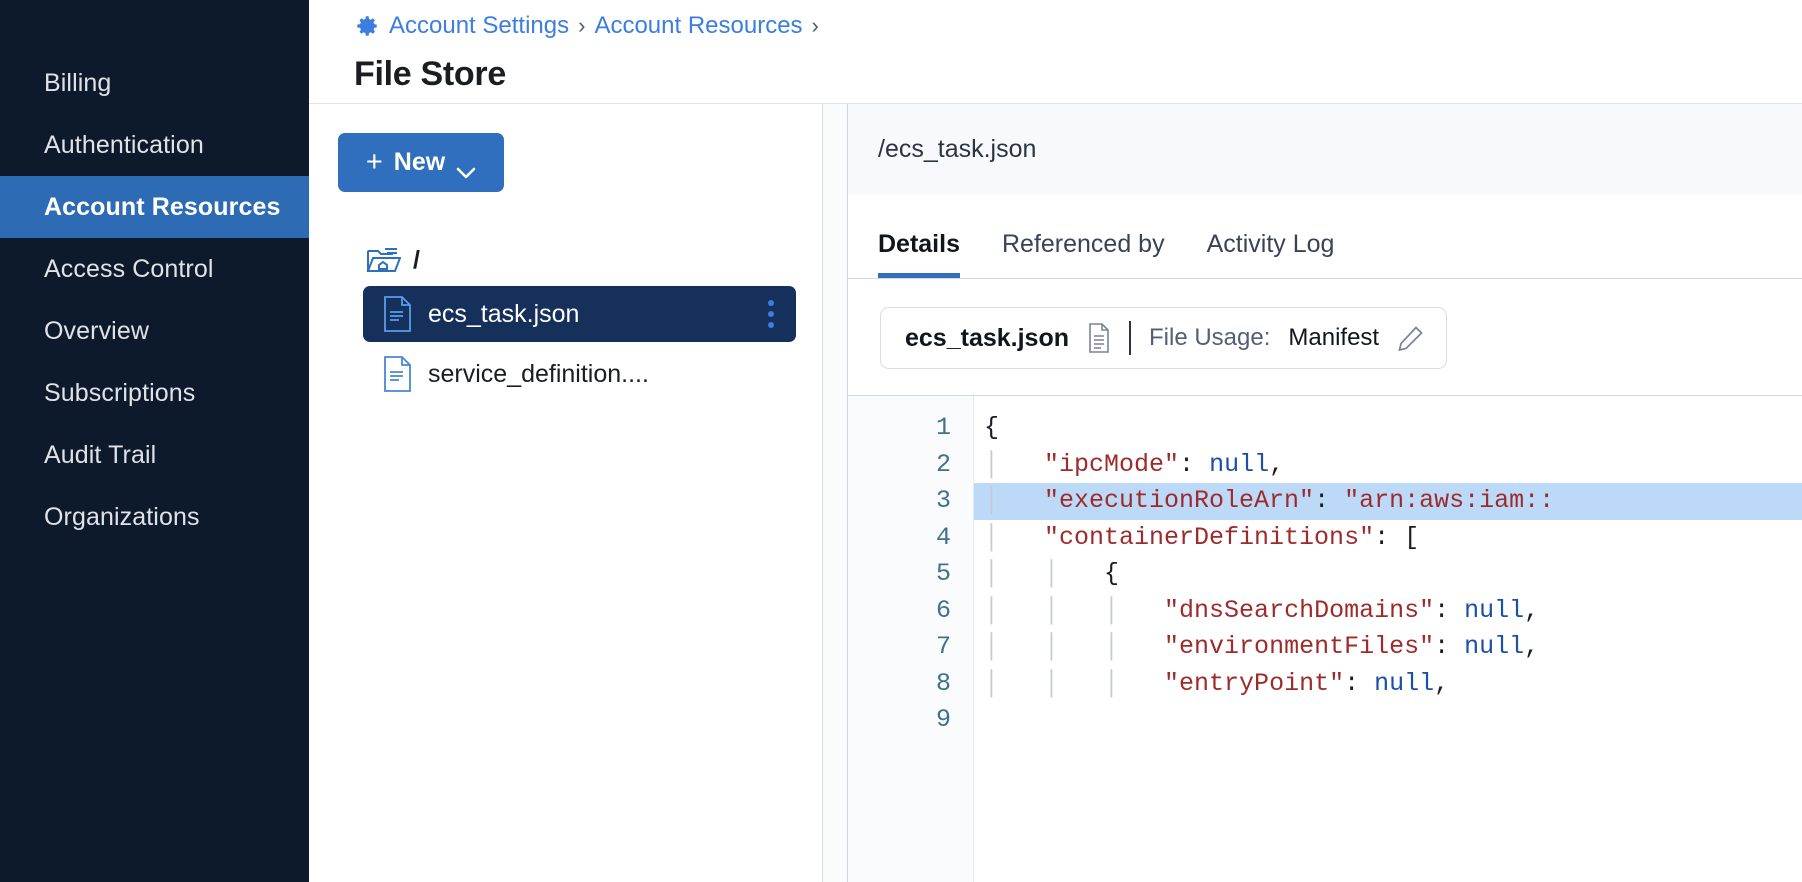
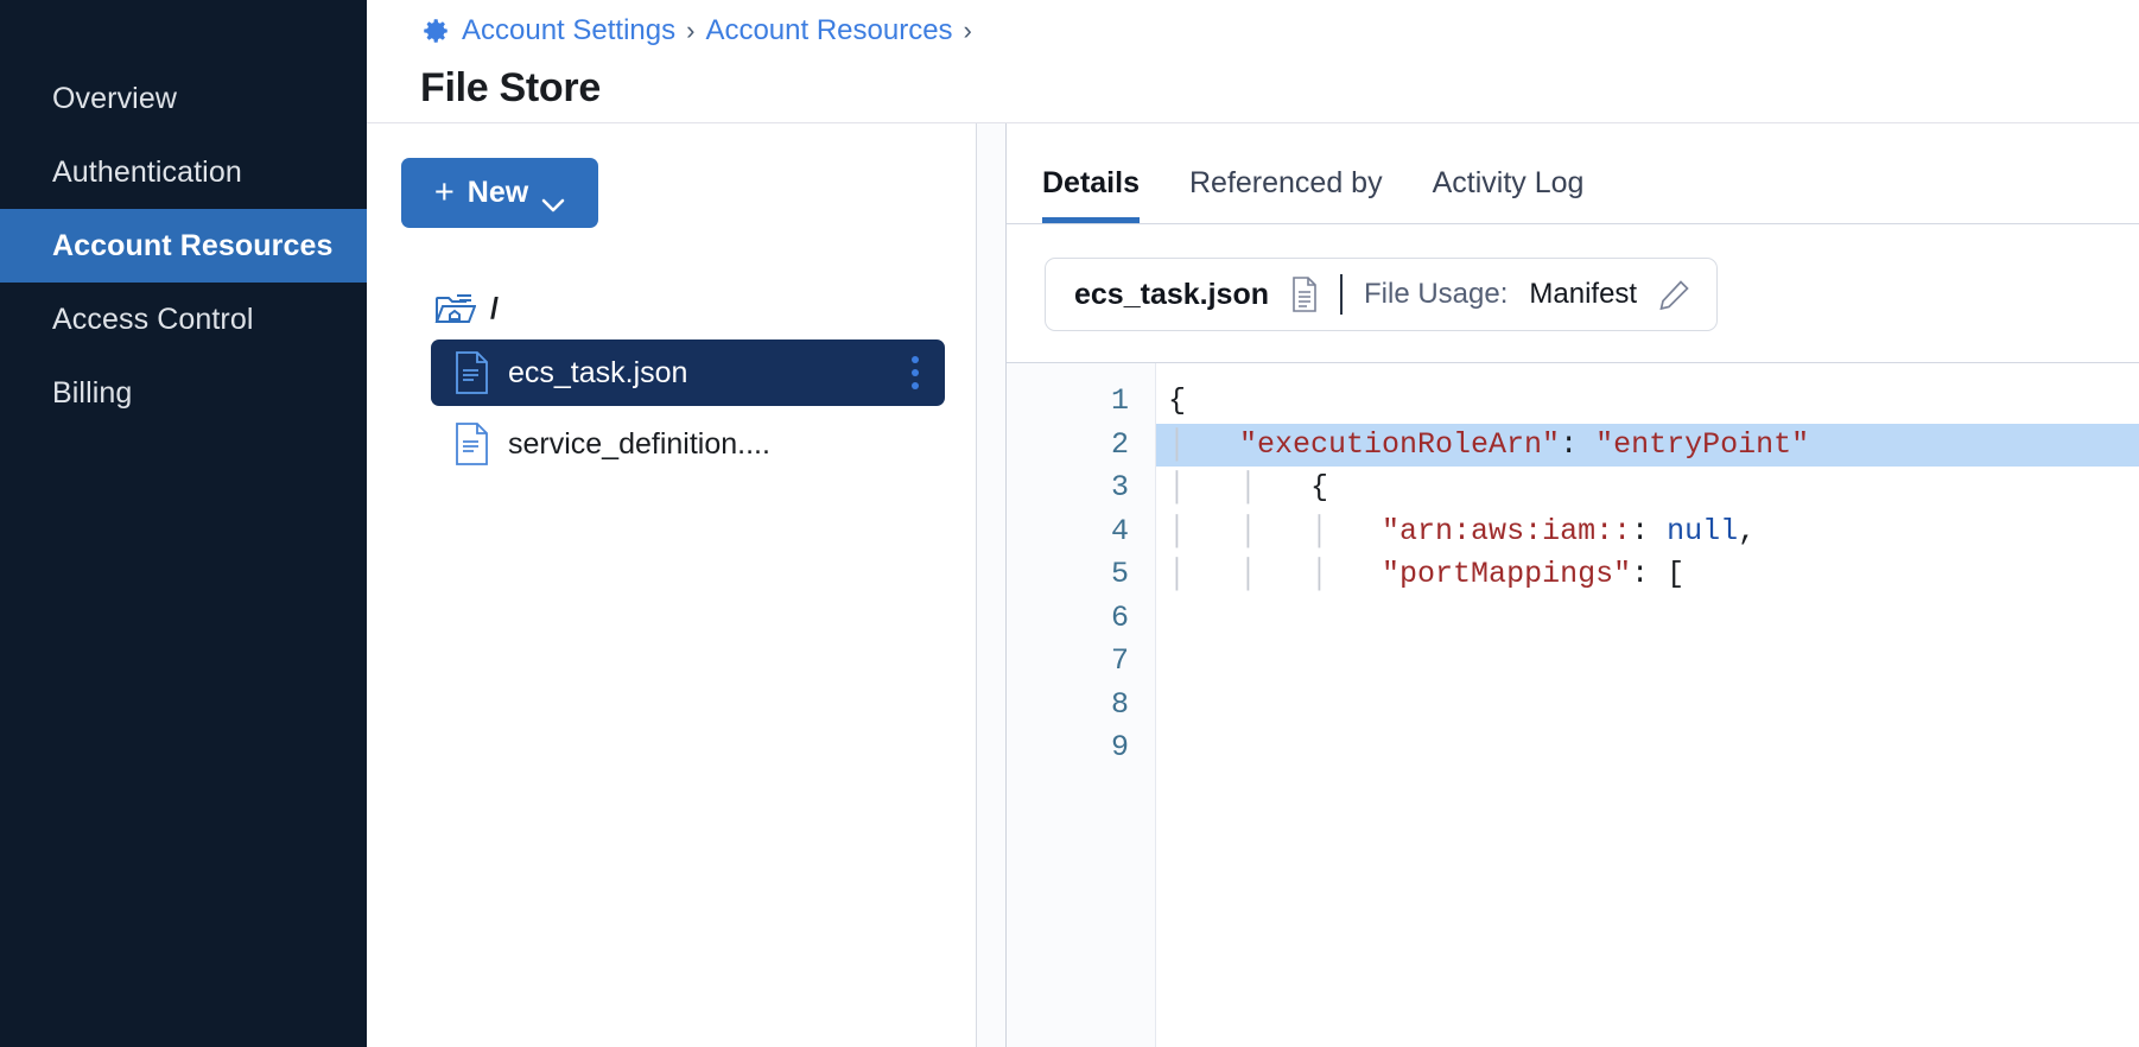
- Billing
+ Overview
  Authentication
  Account Resources
  Access Control
- Overview
+ Billing
- Subscriptions
- Audit Trail
- Organizations
  Account Settings
  ›
  Account Resources
  ›
  File Store
  +
  New
  /
  ecs_task.json
  service_definition....
- /ecs_task.json
  Details
  Referenced by
  Activity Log
  ecs_task.json
  File Usage:
  Manifest
  1
  2
  3
  4
  5
  6
  7
  8
  9
  {
- │ "ipcMode": null,
- │ "executionRoleArn": "arn:aws:iam::
+ │ "executionRoleArn": "entryPoint"
- │ "containerDefinitions": [
  │ │ {
- │ │ │ "dnsSearchDomains": null,
- │ │ │ "environmentFiles": null,
- │ │ │ "entryPoint": null,
+ │ │ │ "arn:aws:iam::: null,
+ │ │ │ "portMappings": [
